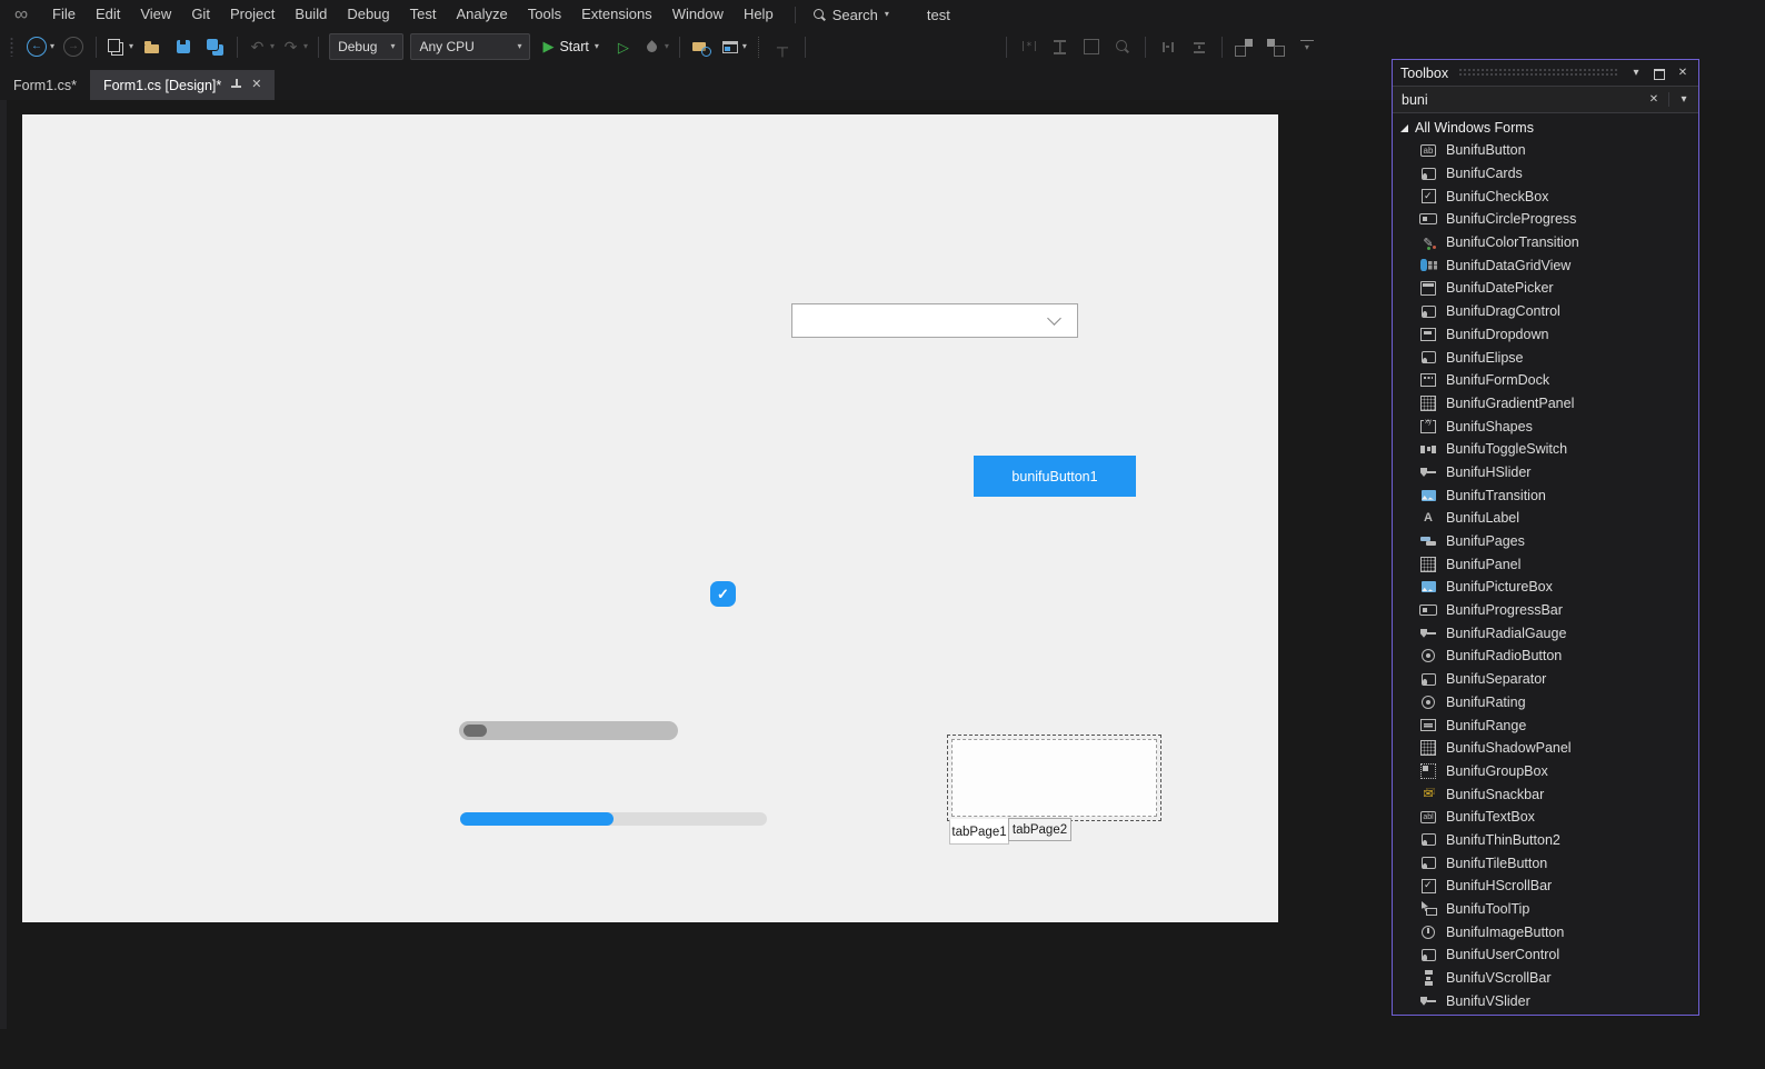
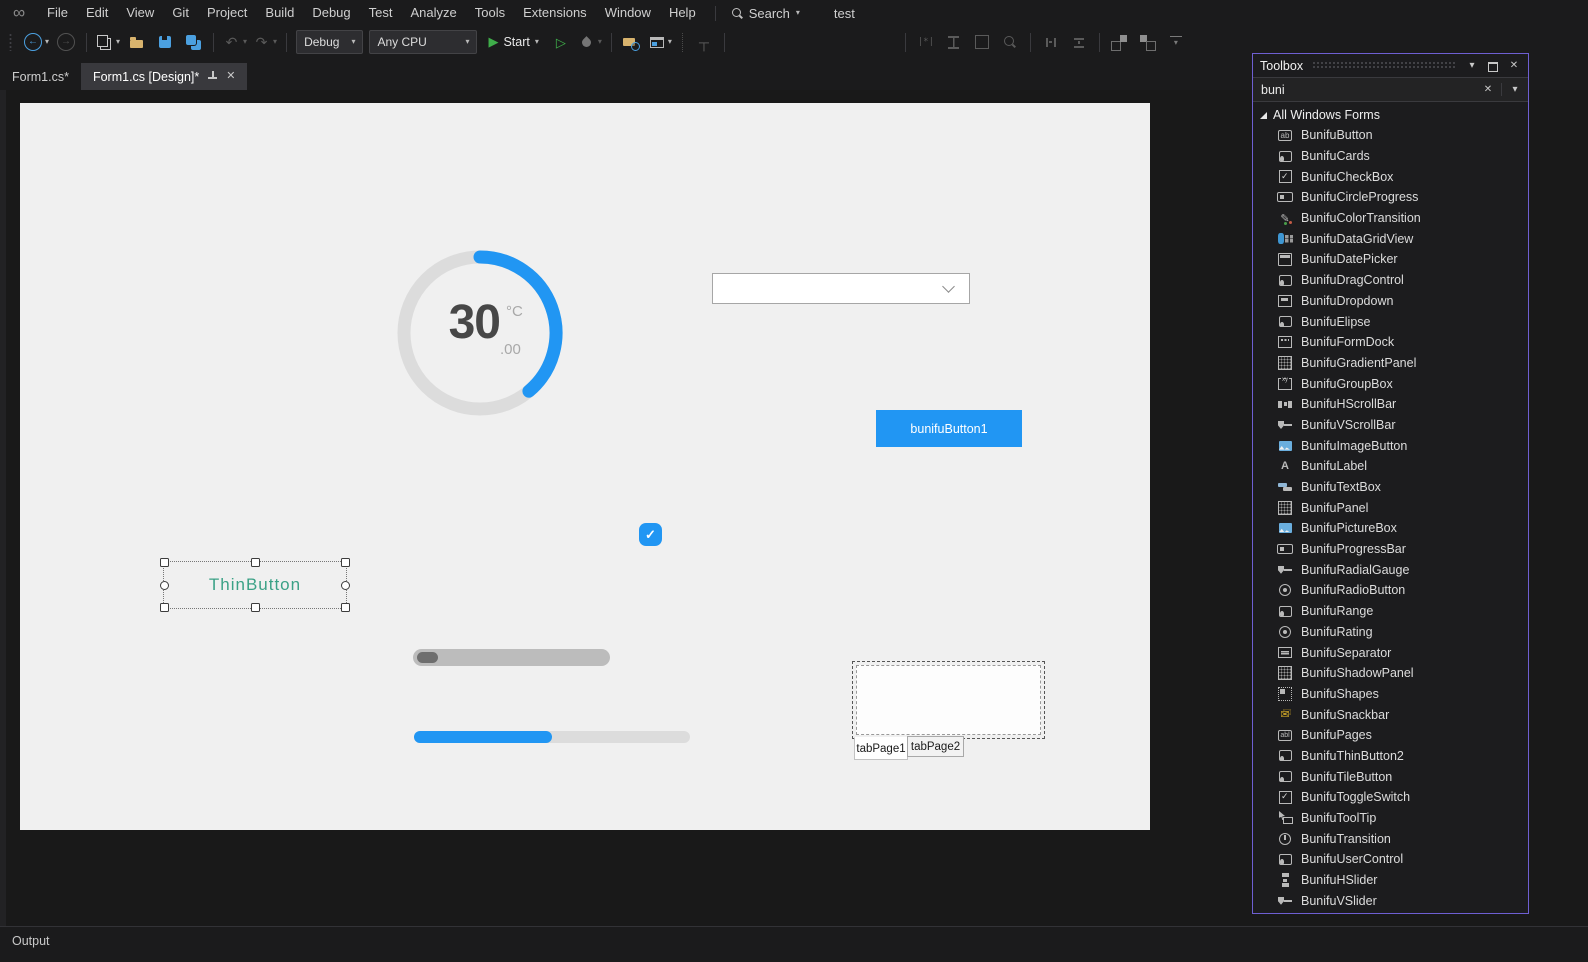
  ∞
  File
  Edit
  View
  Git
  Project
  Build
  Debug
  Test
  Analyze
  Tools
  Extensions
  Window
  Help
  Search
  ▾
  test
  ←
  ▾
  →
  ▾
  ↶
  ▾
  ↷
  ▾
  Debug
  ▾
  Any CPU
  ▾
  ▶
  Start
  ▾
  ▷
  ▾
  ▾
  ┬
  |*|
  ▾
  Form1.cs*
  Form1.cs [Design]*
  ✕
+ 30
+ °C
+ .00
  bunifuButton1
  ✓
+ ThinButton
  tabPage1
  tabPage2
  Toolbox
  ▾
  ✕
  buni
  ✕
  ▾
  All Windows Forms
  BunifuButton
  BunifuCards
  BunifuCheckBox
  BunifuCircleProgress
  BunifuColorTransition
  BunifuDataGridView
  BunifuDatePicker
  BunifuDragControl
  BunifuDropdown
  BunifuElipse
  BunifuFormDock
  BunifuGradientPanel
- BunifuShapes
+ BunifuGroupBox
- BunifuToggleSwitch
+ BunifuHScrollBar
- BunifuHSlider
+ BunifuVScrollBar
- BunifuTransition
+ BunifuImageButton
  BunifuLabel
- BunifuPages
+ BunifuTextBox
  BunifuPanel
  BunifuPictureBox
  BunifuProgressBar
  BunifuRadialGauge
  BunifuRadioButton
- BunifuSeparator
+ BunifuRange
  BunifuRating
- BunifuRange
+ BunifuSeparator
  BunifuShadowPanel
- BunifuGroupBox
+ BunifuShapes
  BunifuSnackbar
- BunifuTextBox
+ BunifuPages
  BunifuThinButton2
  BunifuTileButton
- BunifuHScrollBar
+ BunifuToggleSwitch
  BunifuToolTip
- BunifuImageButton
+ BunifuTransition
  BunifuUserControl
- BunifuVScrollBar
+ BunifuHSlider
  BunifuVSlider
+ Output
